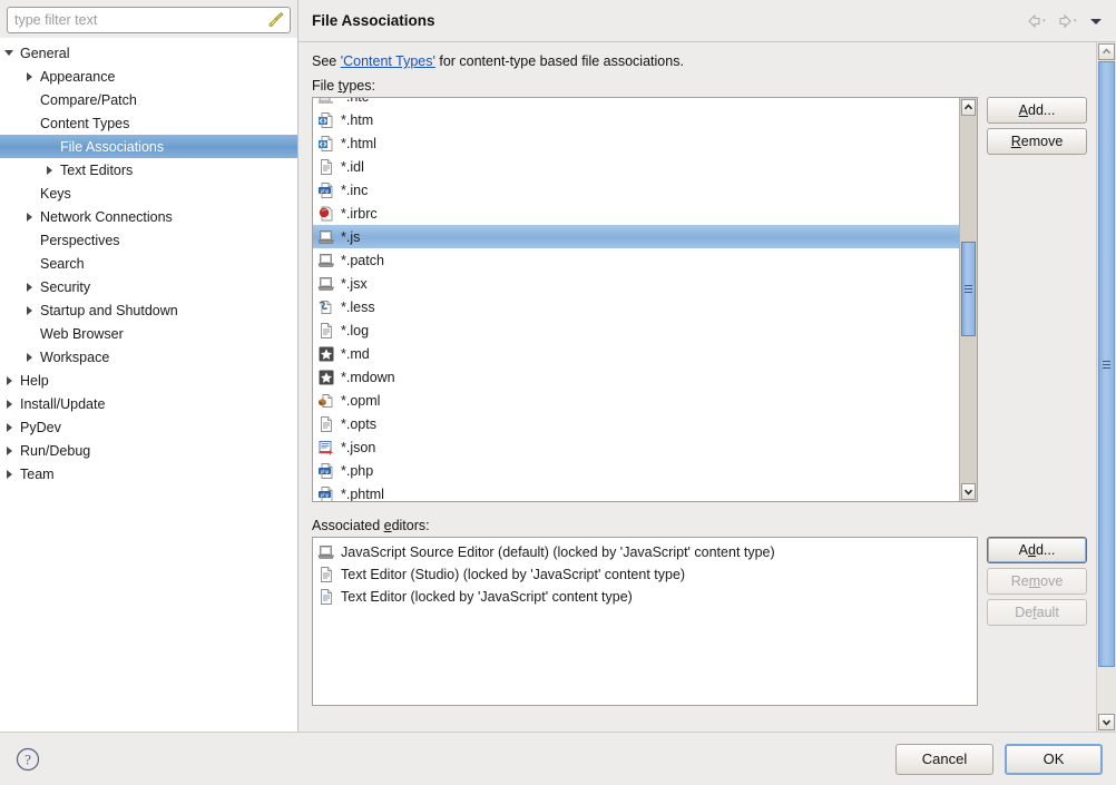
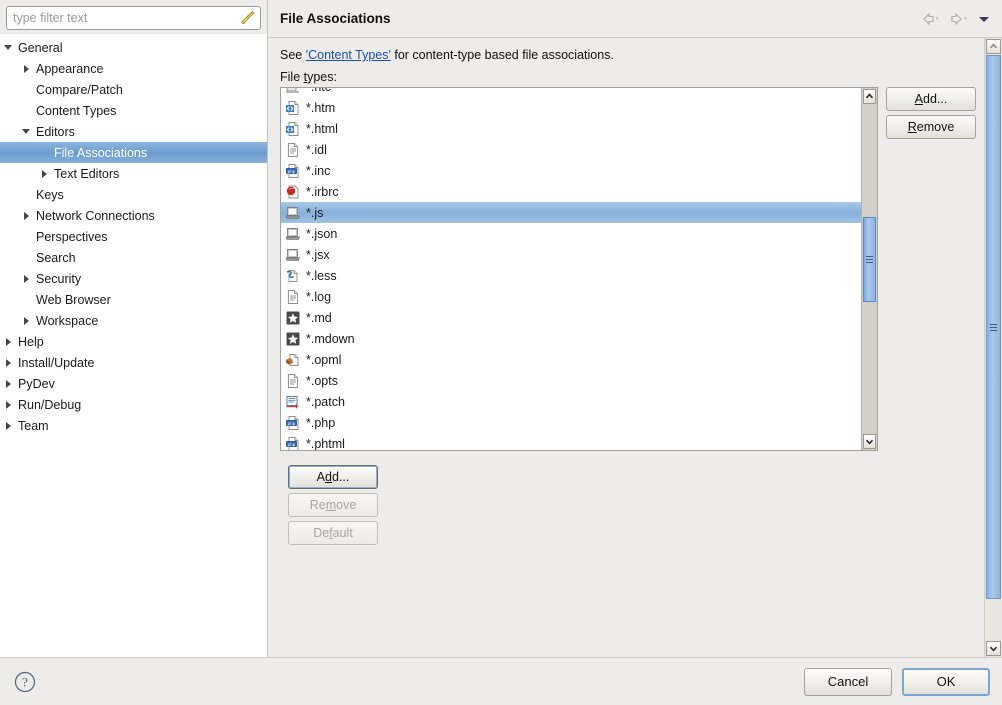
  type filter text
  General
  Appearance
  Compare/Patch
  Content Types
+ Editors
  File Associations
  Text Editors
  Keys
  Network Connections
  Perspectives
  Search
  Security
- Startup and Shutdown
  Web Browser
  Workspace
  Help
  Install/Update
  PyDev
  Run/Debug
  Team
  File Associations
  See 'Content Types' for content-type based file associations.
  File types:
  *.htm
  *.html
  *.idl
  *.inc
  *.irbrc
  *.js
- *.patch
+ *.json
  *.jsx
  *.less
  *.log
  *.md
  *.mdown
  *.opml
  *.opts
- *.json
+ *.patch
  *.php
  *.phtml
  A
  dd...
  R
  emove
- Associated editors:
- JavaScript Source Editor (default) (locked by 'JavaScript' content type)
- Text Editor (Studio) (locked by 'JavaScript' content type)
- Text Editor (locked by 'JavaScript' content type)
  A
  d
  d...
  Re
  m
  ove
  De
  f
  ault
  ?
  Cancel
  OK
